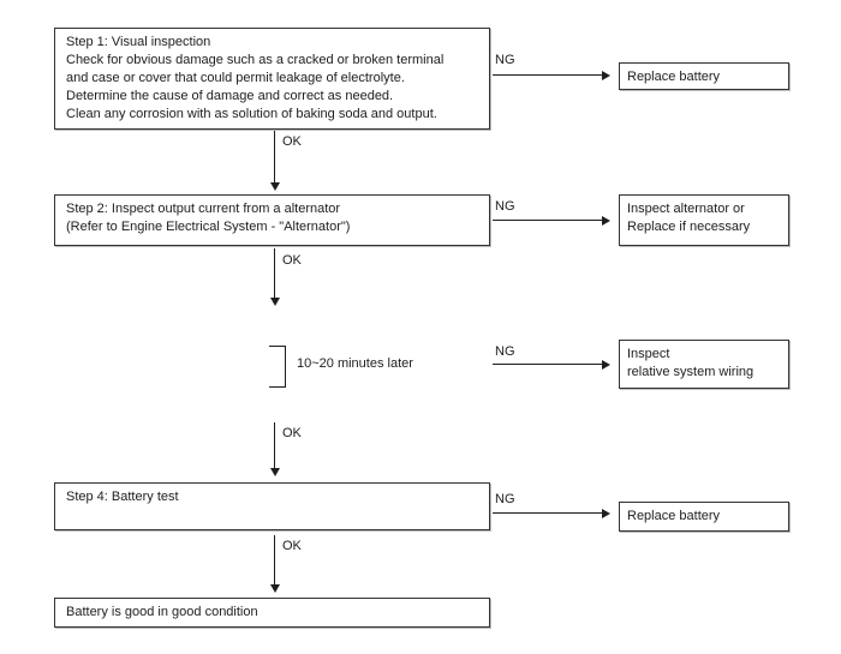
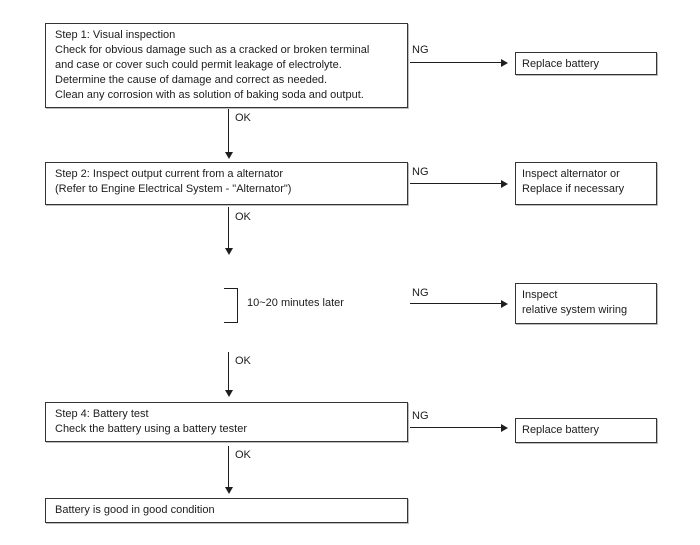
  Step 1: Visual inspection
  Check for obvious damage such as a cracked or broken terminal
- and case or cover that could permit leakage of electrolyte.
+ and case or cover such could permit leakage of electrolyte.
  Determine the cause of damage and correct as needed.
  Clean any corrosion with as solution of baking soda and output.
  NG
  Replace battery
  OK
  Step 2: Inspect output current from a alternator
  (Refer to Engine Electrical System - "Alternator")
  NG
  Inspect alternator or
  Replace if necessary
  OK
  10~20 minutes later
  NG
  Inspect
  relative system wiring
  OK
  Step 4: Battery test
+ Check the battery using a battery tester
  NG
  Replace battery
  OK
  Battery is good in good condition
